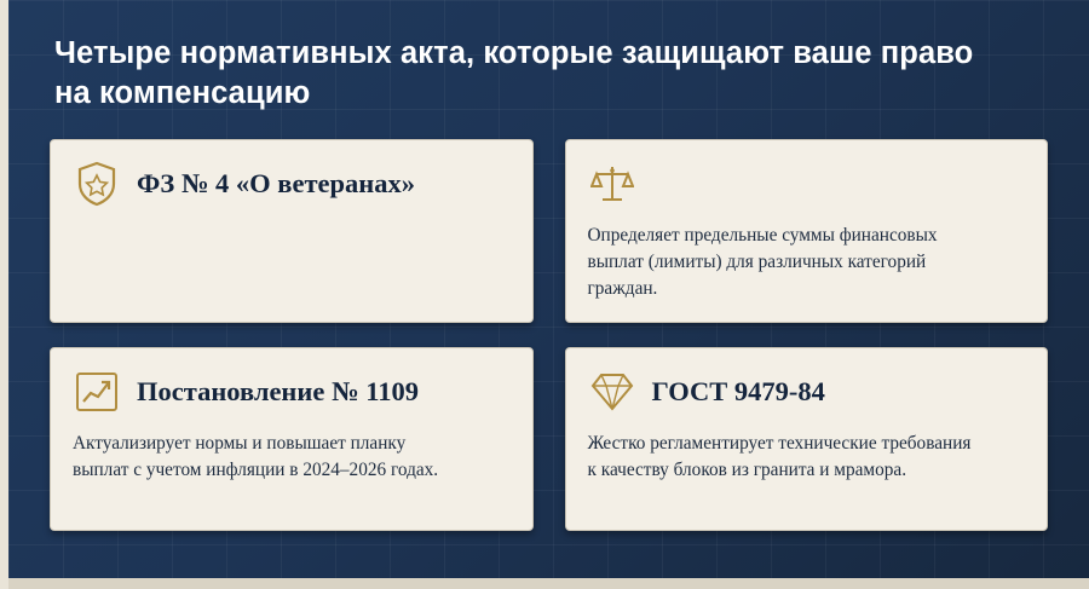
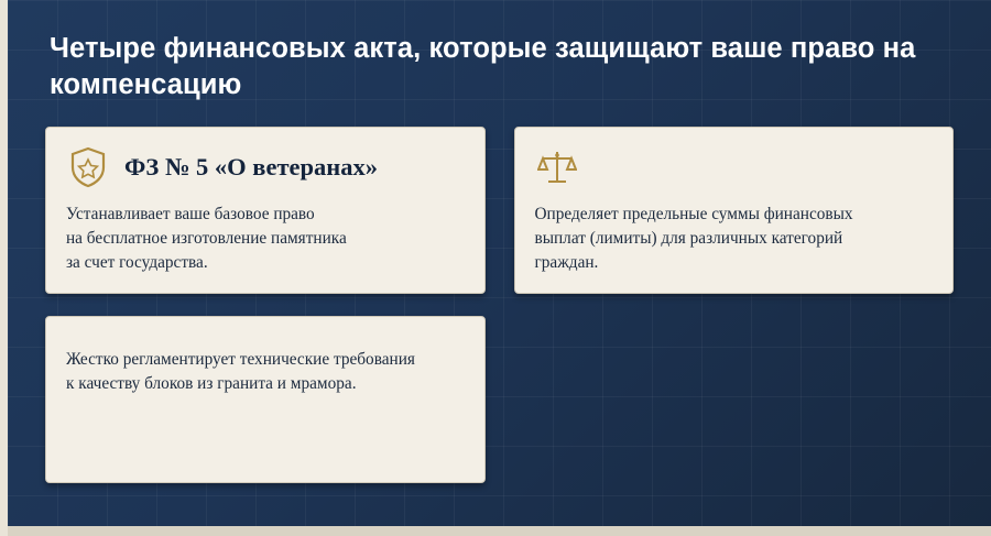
- Четыре нормативных акта, которые защищают ваше право на компенсацию
+ Четыре финансовых акта, которые защищают ваше право на компенсацию
- ФЗ № 4 «О ветеранах»
+ ФЗ № 5 «О ветеранах»
+ Устанавливает ваше базовое право
+ на бесплатное изготовление памятника
+ за счет государства.
  Определяет предельные суммы финансовых
  выплат (лимиты) для различных категорий
  граждан.
- Постановление № 1109
- Актуализирует нормы и повышает планку
- выплат с учетом инфляции в 2024–2026 годах.
- ГОСТ 9479-84
  Жестко регламентирует технические требования
  к качеству блоков из гранита и мрамора.
